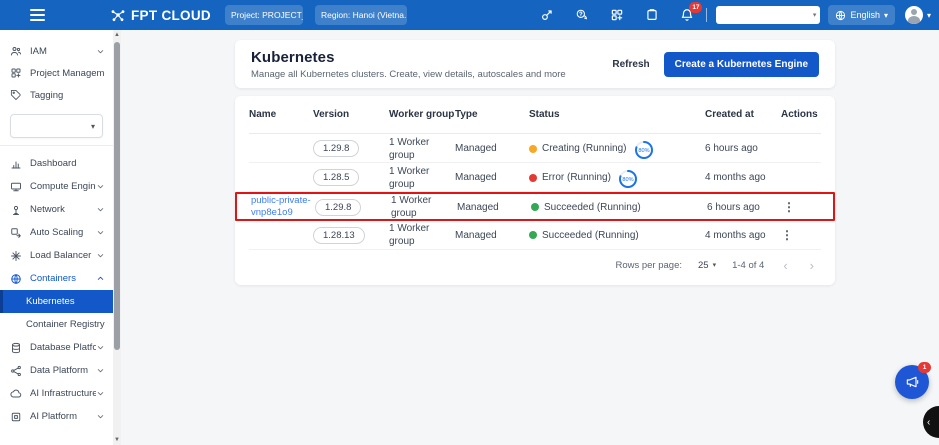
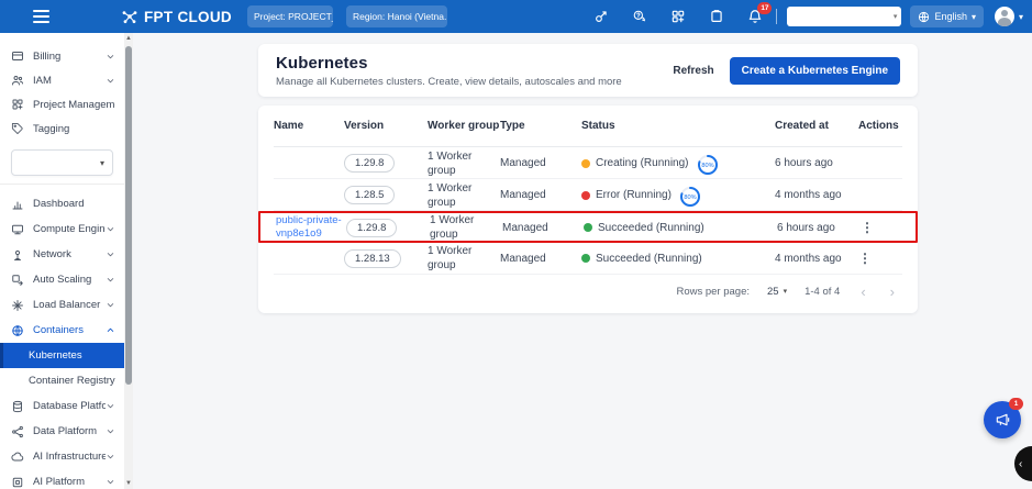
  FPT CLOUD
  Region: Hanoi (Vietna.
  English
  ▾
  ▾
+ Billing
  IAM
  Project Managem
  Tagging
  ▾
  Dashboard
  Compute Engin
  Network
  Auto Scaling
  Load Balancer
  Containers
  Kubernetes
  Container Registry
  Database Platfo
  Data Platform
  AI Infrastructure
  AI Platform
  Kubernetes
  Manage all Kubernetes clusters. Create, view details, autoscales and more
  Refresh
  Create a Kubernetes Engine
  Name
  Version
  Worker group
  Type
  Status
  Created at
  Actions
  1.29.8
  1 Worker group
  Managed
  Creating (Running)
  6 hours ago
  1.28.5
  1 Worker group
  Managed
  Error (Running)
  4 months ago
  public-private-vnp8e1o9
  1.29.8
  1 Worker group
  Managed
  Succeeded (Running)
  6 hours ago
  ⋮
  1.28.13
  1 Worker group
  Managed
  Succeeded (Running)
  4 months ago
  ⋮
  Rows per page:
  25
  1-4 of 4
  ‹
  ›
  ‹
